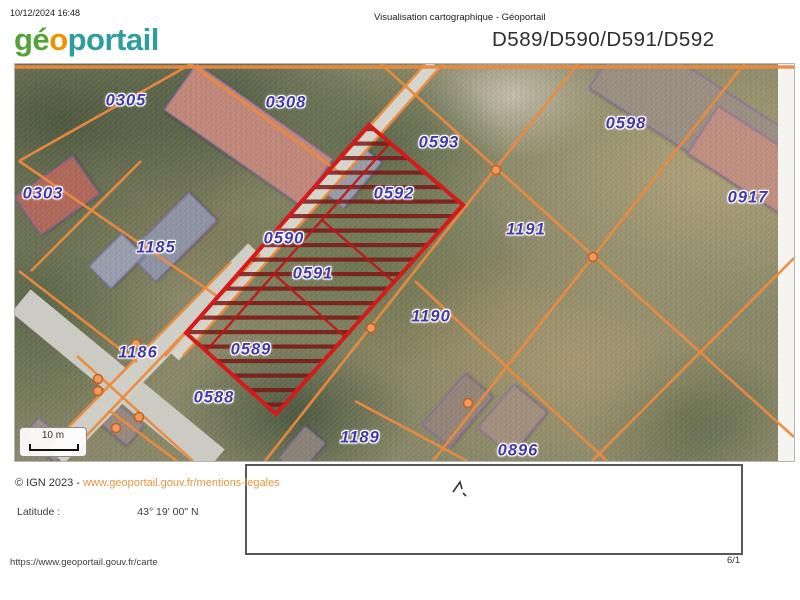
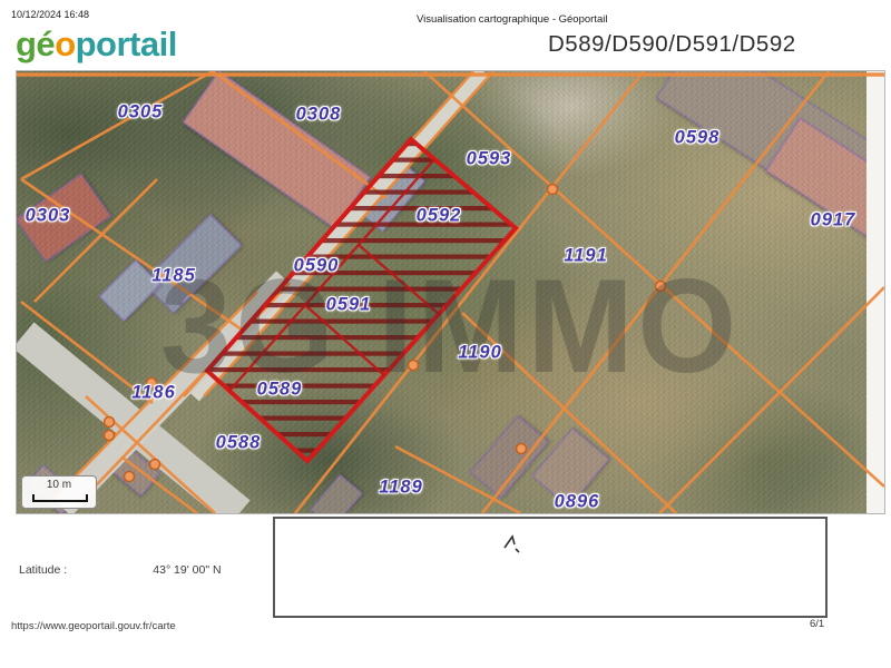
  10/12/2024 16:48
  Visualisation cartographique - Géoportail
  géoportail
  D589/D590/D591/D592
+ 3G IMMO
  0305
  0308
  0303
  1185
  0593
  0592
  0590
  0591
  0598
  0917
  1191
  1190
  1186
  0589
  0588
  1189
  0896
  10 m
- © IGN 2023 - www.geoportail.gouv.fr/mentions-legales
  Latitude : 43° 19' 00" N
  https://www.geoportail.gouv.fr/carte
  6/1
